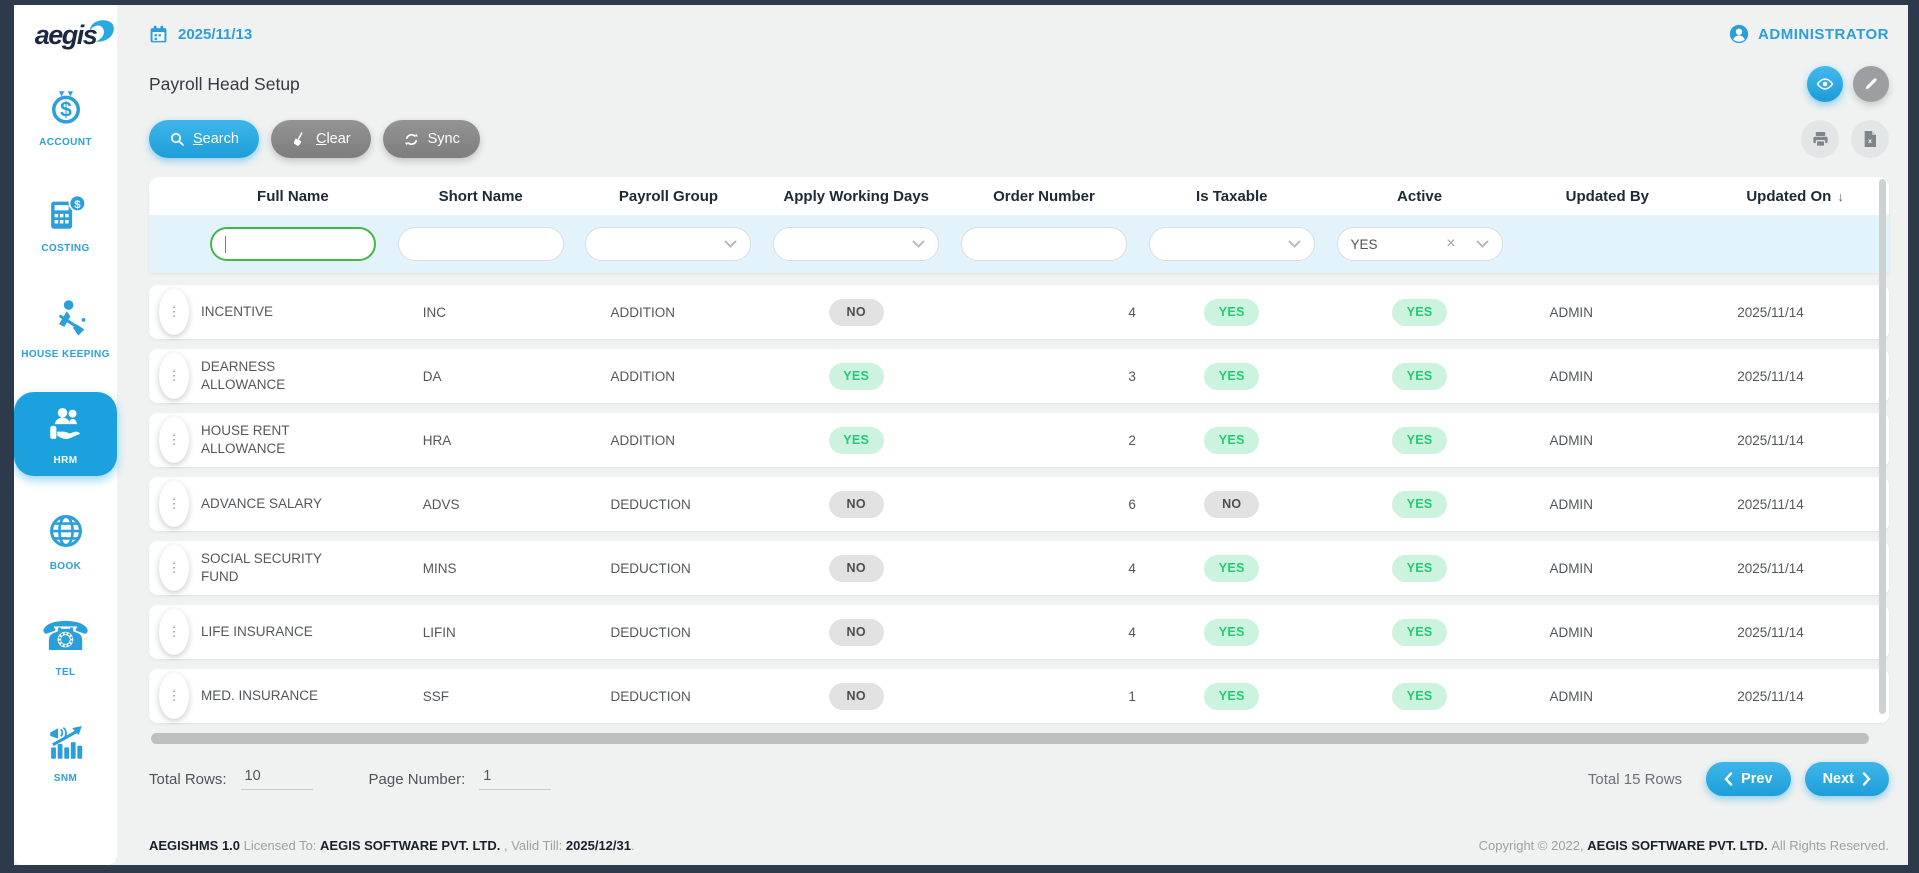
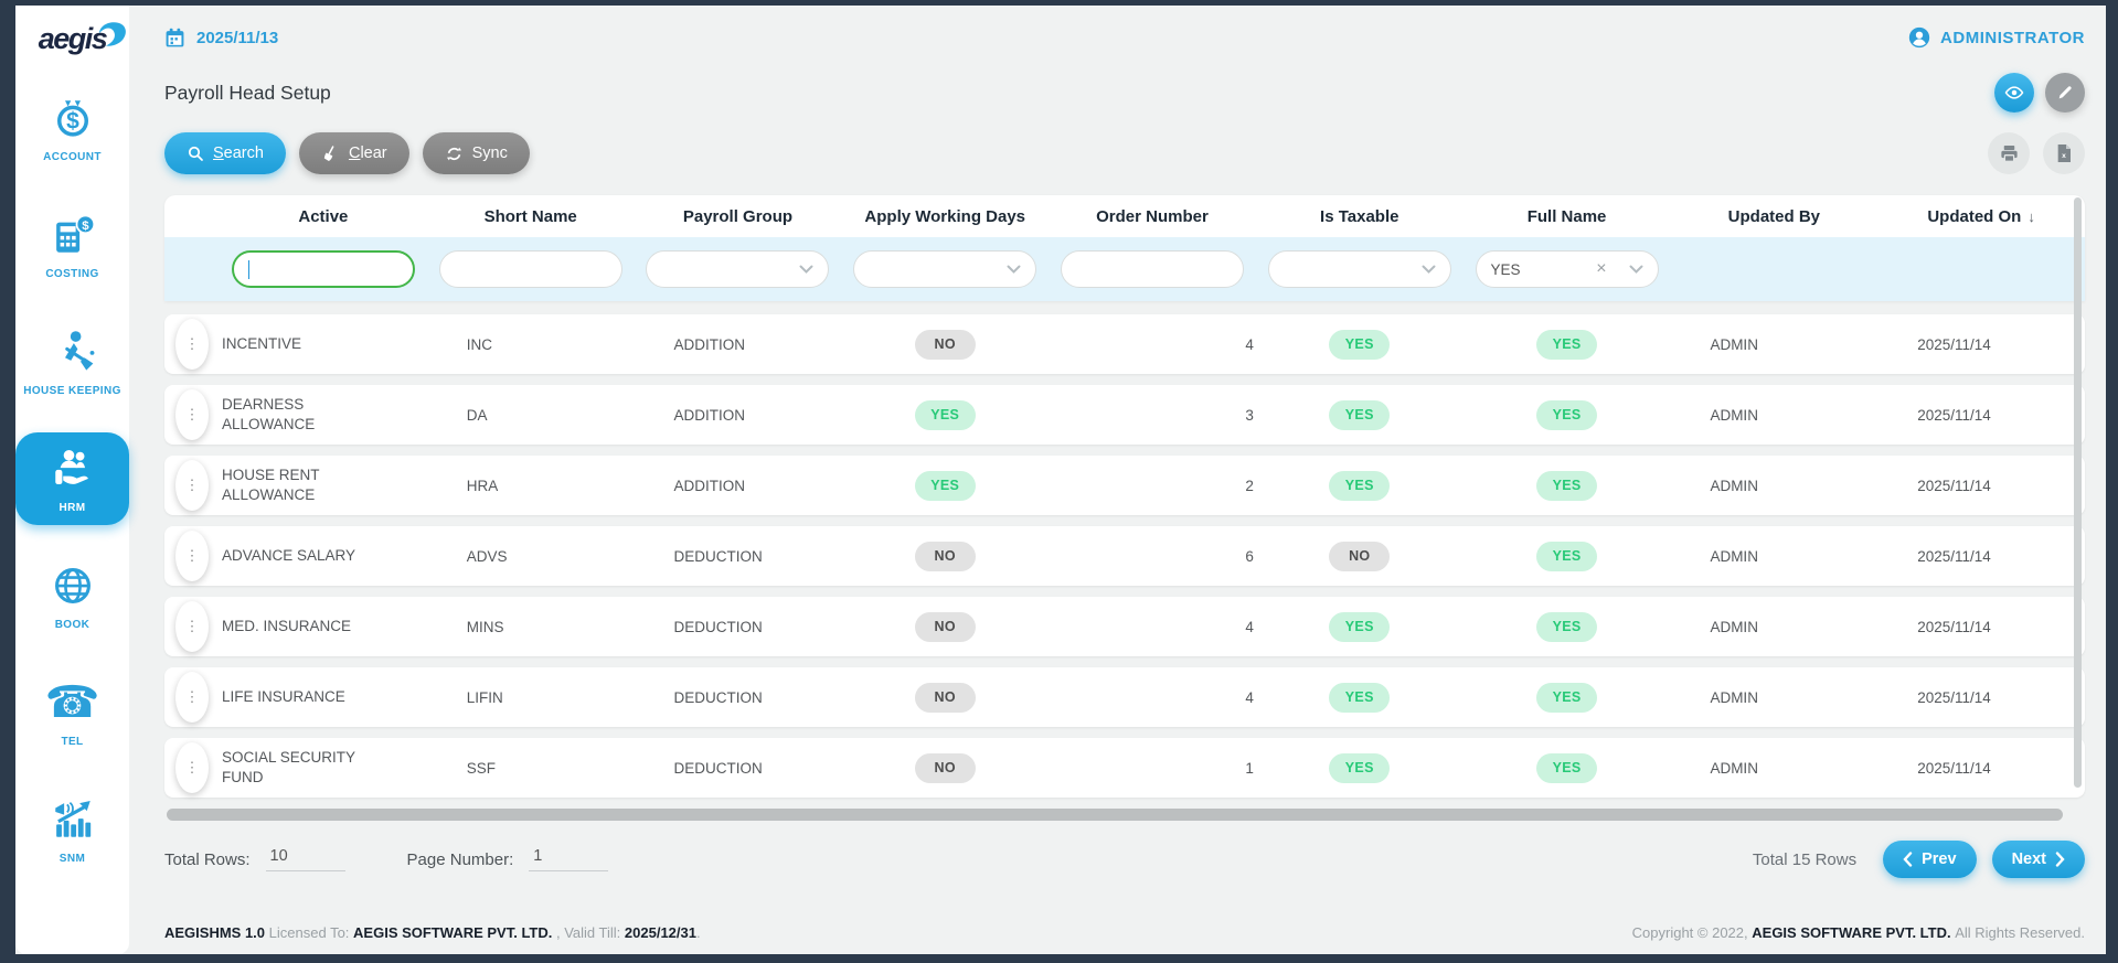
  aegis
  $
  ACCOUNT
  $
  COSTING
  HOUSE KEEPING
  HRM
  BOOK
  ☎
  TEL
  SNM
  2025/11/13
  ADMINISTRATOR
  Payroll Head Setup
  Search
  Clear
  Sync
- Full Name
+ Active
  Short Name
  Payroll Group
  Apply Working Days
  Order Number
  Is Taxable
- Active
+ Full Name
  Updated By
  Updated On
  ↓
  YES
  ×
  ⋮
  INCENTIVE
  INC
  ADDITION
  NO
  4
  YES
  YES
  ADMIN
  2025/11/14
  ⋮
  DEARNESS ALLOWANCE
  DA
  ADDITION
  YES
  3
  YES
  YES
  ADMIN
  2025/11/14
  ⋮
  HOUSE RENT ALLOWANCE
  HRA
  ADDITION
  YES
  2
  YES
  YES
  ADMIN
  2025/11/14
  ⋮
  ADVANCE SALARY
  ADVS
  DEDUCTION
  NO
  6
  NO
  YES
  ADMIN
  2025/11/14
  ⋮
- SOCIAL SECURITY FUND
+ MED. INSURANCE
  MINS
  DEDUCTION
  NO
  4
  YES
  YES
  ADMIN
  2025/11/14
  ⋮
  LIFE INSURANCE
  LIFIN
  DEDUCTION
  NO
  4
  YES
  YES
  ADMIN
  2025/11/14
  ⋮
- MED. INSURANCE
+ SOCIAL SECURITY FUND
  SSF
  DEDUCTION
  NO
  1
  YES
  YES
  ADMIN
  2025/11/14
  Total Rows:
  10
  Page Number:
  1
  Total 15 Rows
  Prev
  Next
  AEGISHMS 1.0 Licensed To: AEGIS SOFTWARE PVT. LTD. , Valid Till: 2025/12/31.
  Copyright © 2022, AEGIS SOFTWARE PVT. LTD. All Rights Reserved.
